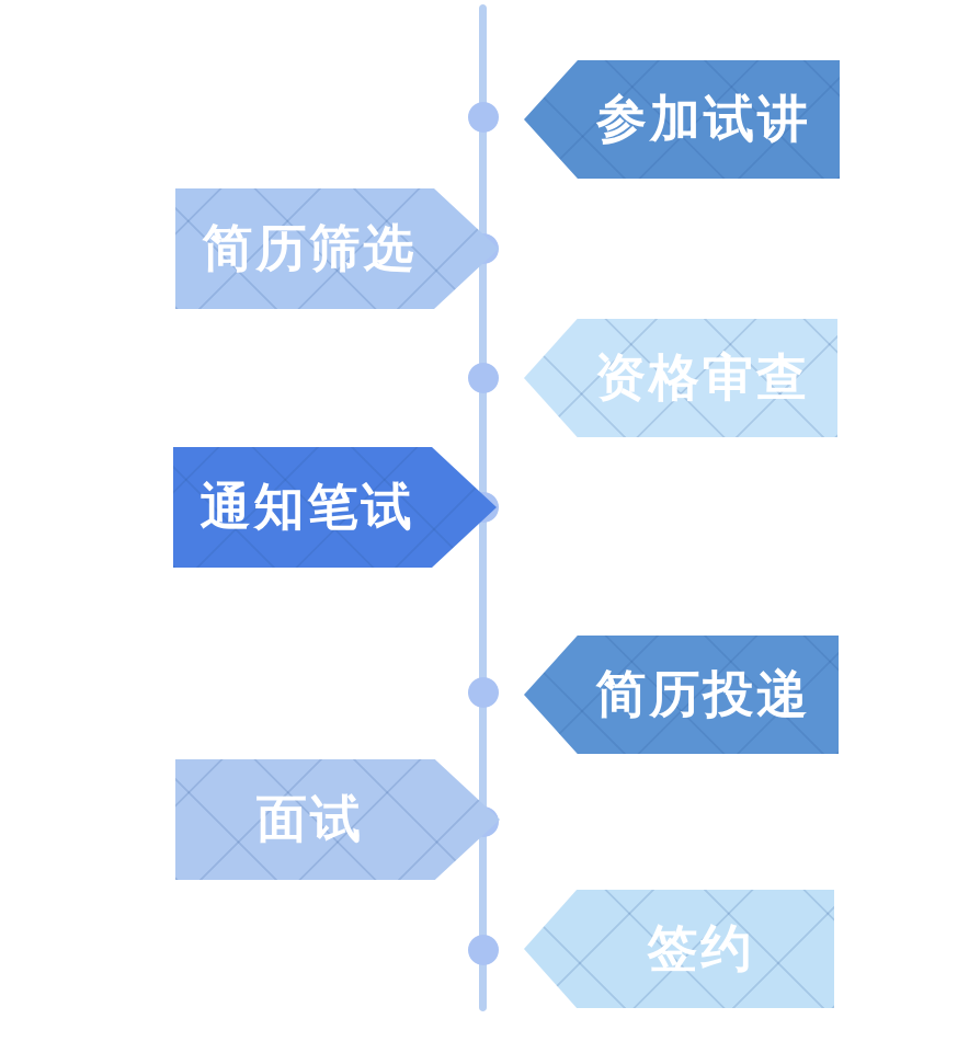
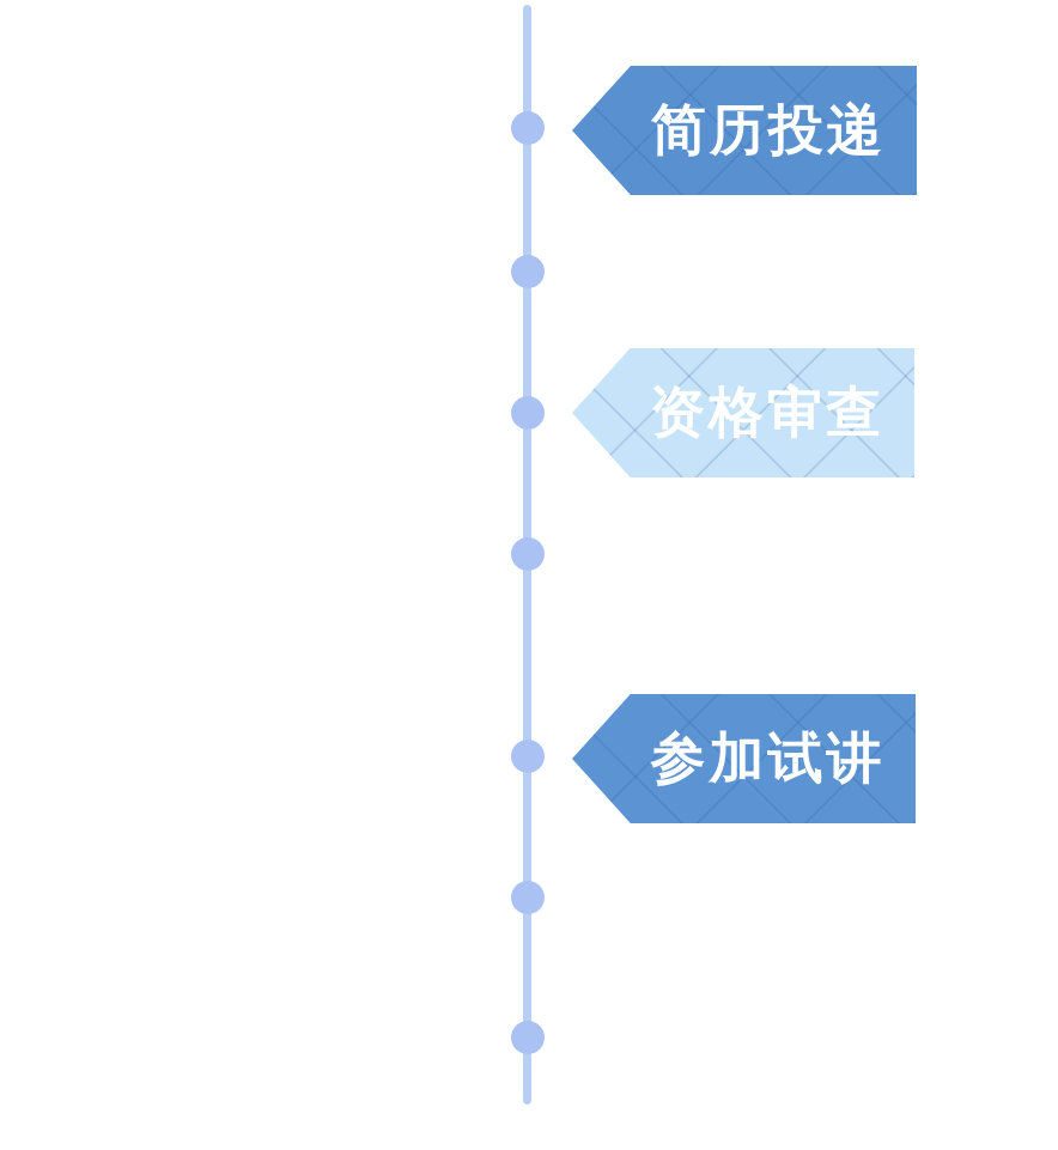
- 参加试讲
+ 简历投递
- 简历筛选
  资格审查
- 通知笔试
- 简历投递
+ 参加试讲
- 面试
- 签约
